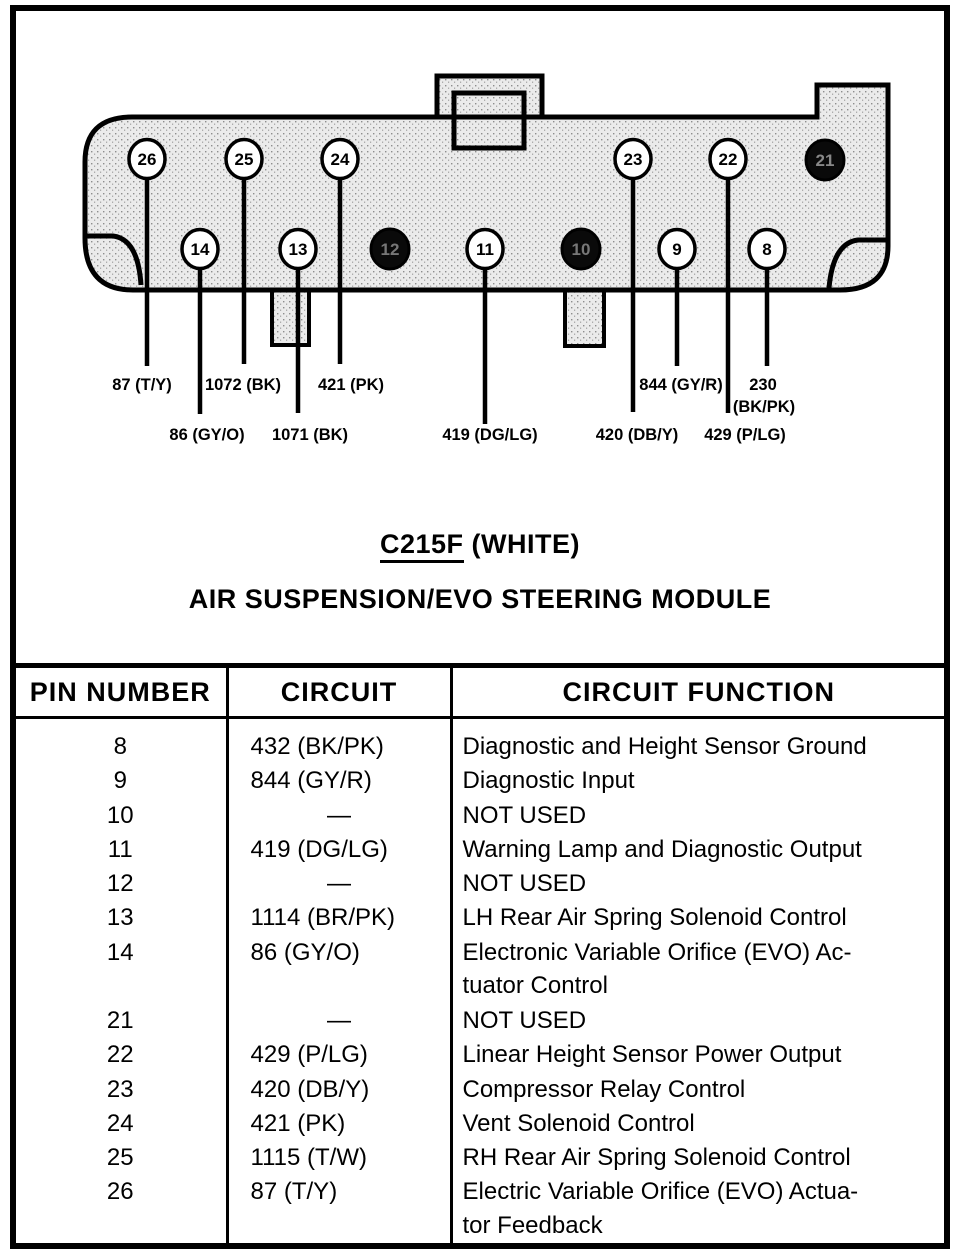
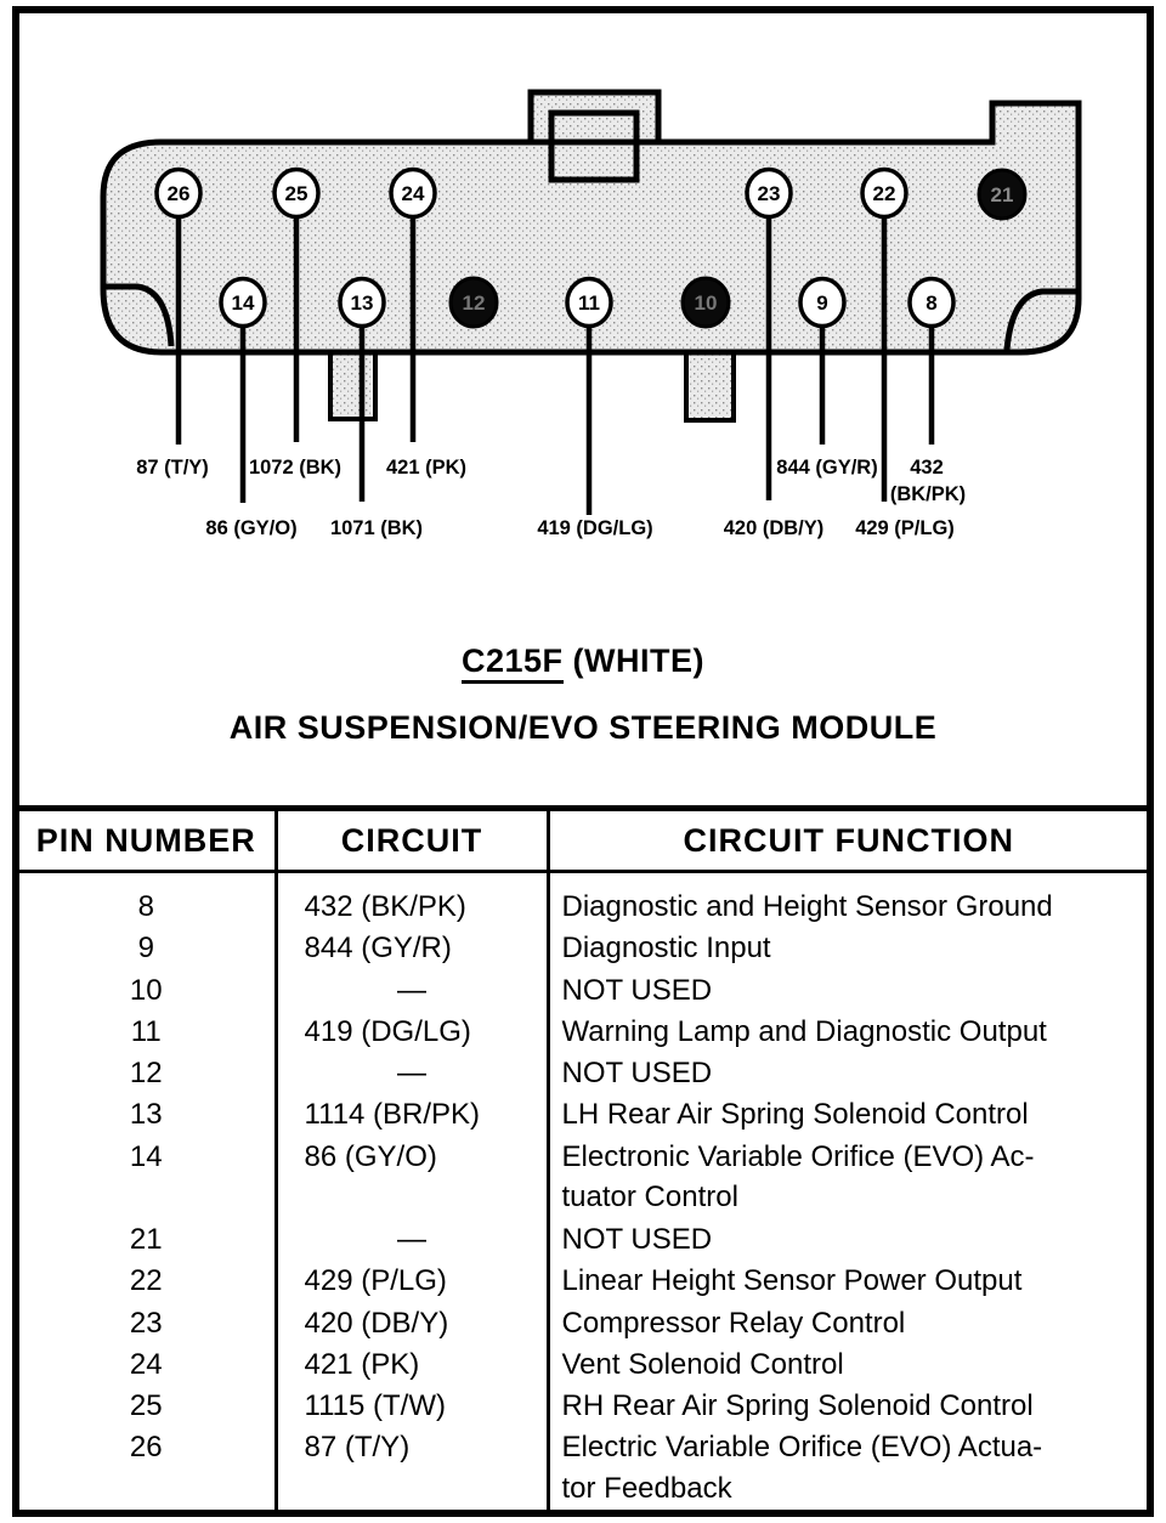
  26
  25
  24
  23
  22
  21
  14
  13
  12
  11
  10
  9
  8
  87 (T/Y)
  1072 (BK)
  421 (PK)
  844 (GY/R)
- 230
+ 432
  (BK/PK)
  86 (GY/O)
  1071 (BK)
  419 (DG/LG)
  420 (DB/Y)
  429 (P/LG)
  C215F (WHITE)
  AIR SUSPENSION/EVO STEERING MODULE
  PIN NUMBER	CIRCUIT	CIRCUIT FUNCTION
  8	432 (BK/PK)	Diagnostic and Height Sensor Ground
  9	844 (GY/R)	Diagnostic Input
  10	—	NOT USED
  11	419 (DG/LG)	Warning Lamp and Diagnostic Output
  12	—	NOT USED
  13	1114 (BR/PK)	LH Rear Air Spring Solenoid Control
  14	86 (GY/O)	Electronic Variable Orifice (EVO) Ac- tuator Control
  21	—	NOT USED
  22	429 (P/LG)	Linear Height Sensor Power Output
  23	420 (DB/Y)	Compressor Relay Control
  24	421 (PK)	Vent Solenoid Control
  25	1115 (T/W)	RH Rear Air Spring Solenoid Control
  26	87 (T/Y)	Electric Variable Orifice (EVO) Actua- tor Feedback
